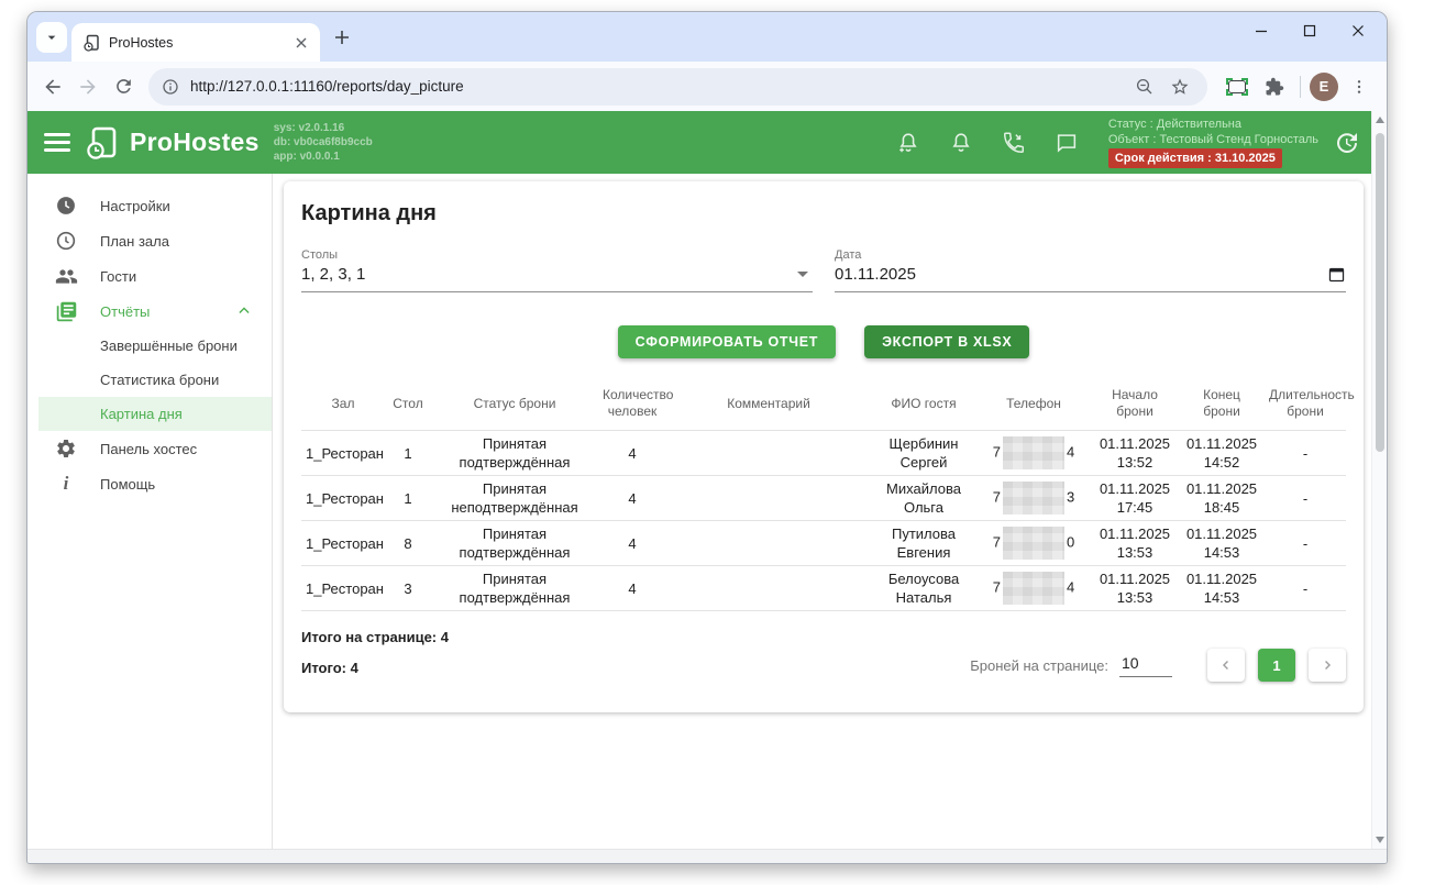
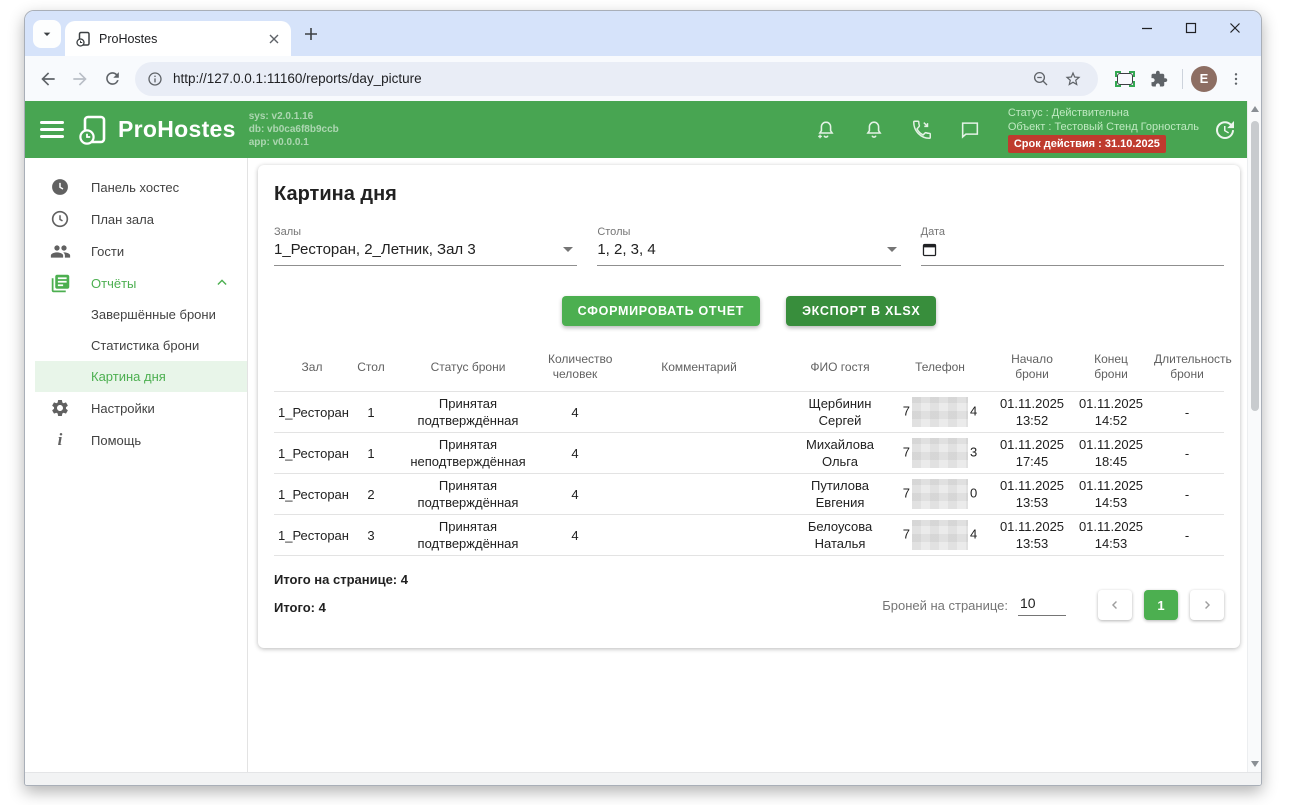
  ProHostes
  http://127.0.0.1:11160/reports/day_picture
  E
  ProHostes
  sys: v2.0.1.16
  db: vb0ca6f8b9ccb
  app: v0.0.0.1
  Статус : Действительна
  Объект : Тестовый Стенд Горносталь
  Срок действия : 31.10.2025
- Настройки
+ Панель хостес
  План зала
  Гости
  Отчёты
  Завершённые брони
  Статистика брони
  Картина дня
- Панель хостес
+ Настройки
  i
  Помощь
  Картина дня
+ Залы
+ 1_Ресторан, 2_Летник, Зал 3
  Столы
- 1, 2, 3, 1
+ 1, 2, 3, 4
  Дата
- 01.11.2025
  СФОРМИРОВАТЬ ОТЧЕТ
  ЭКСПОРТ В XLSX
  Зал	Стол	Статус брони	Количество человек	Комментарий	ФИО гостя	Телефон	Начало брони	Конец брони	Длительность брони
  1_Ресторан	1	Принятая подтверждённая	4		Щербинин Сергей	7 4	01.11.2025 13:52	01.11.2025 14:52	-
  1_Ресторан	1	Принятая неподтверждённая	4		Михайлова Ольга	7 3	01.11.2025 17:45	01.11.2025 18:45	-
- 1_Ресторан	8	Принятая подтверждённая	4		Путилова Евгения	7 0	01.11.2025 13:53	01.11.2025 14:53	-
+ 1_Ресторан	2	Принятая подтверждённая	4		Путилова Евгения	7 0	01.11.2025 13:53	01.11.2025 14:53	-
  1_Ресторан	3	Принятая подтверждённая	4		Белоусова Наталья	7 4	01.11.2025 13:53	01.11.2025 14:53	-
  Итого на странице: 4
  Итого: 4
  Броней на странице:
  10
  1
